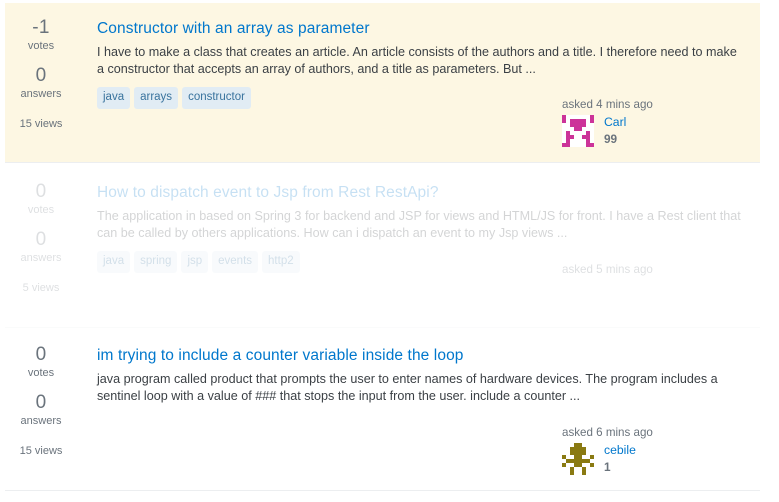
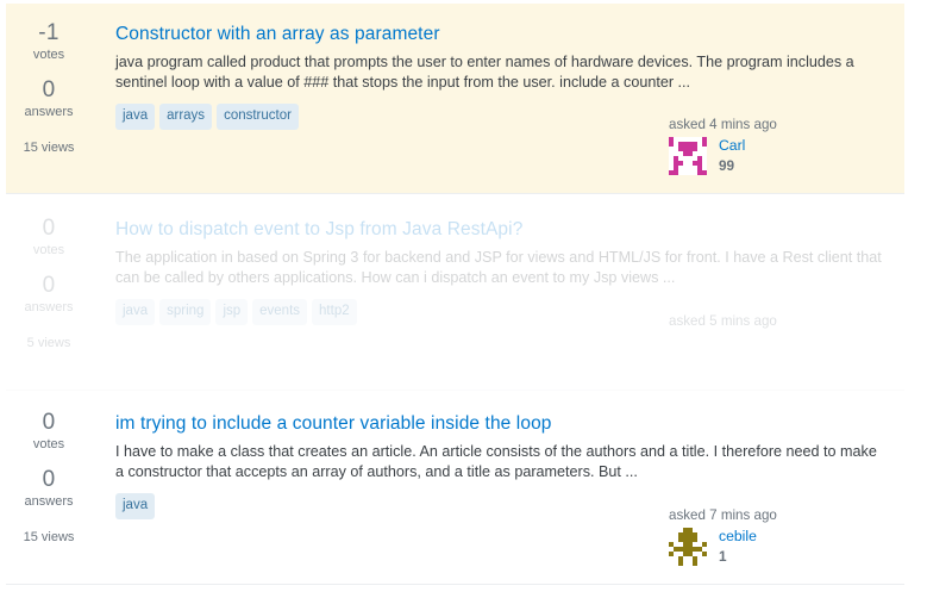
  -1
  votes
  0
  answers
  15 views
  Constructor with an array as parameter
- I have to make a class that creates an article. An article consists of the authors and a title. I therefore need to make a constructor that accepts an array of authors, and a title as parameters. But ...
+ java program called product that prompts the user to enter names of hardware devices. The program includes a sentinel loop with a value of ### that stops the input from the user. include a counter ...
  java arrays constructor
  asked 4 mins ago
  Carl
  99
  0
  votes
  0
  answers
  5 views
- How to dispatch event to Jsp from Rest RestApi?
+ How to dispatch event to Jsp from Java RestApi?
  The application in based on Spring 3 for backend and JSP for views and HTML/JS for front. I have a Rest client that can be called by others applications. How can i dispatch an event to my Jsp views ...
  java spring jsp events http2
  asked 5 mins ago
  0
  votes
  0
  answers
  15 views
  im trying to include a counter variable inside the loop
- java program called product that prompts the user to enter names of hardware devices. The program includes a sentinel loop with a value of ### that stops the input from the user. include a counter ...
+ I have to make a class that creates an article. An article consists of the authors and a title. I therefore need to make a constructor that accepts an array of authors, and a title as parameters. But ...
+ java
- asked 6 mins ago
+ asked 7 mins ago
  cebile
  1
